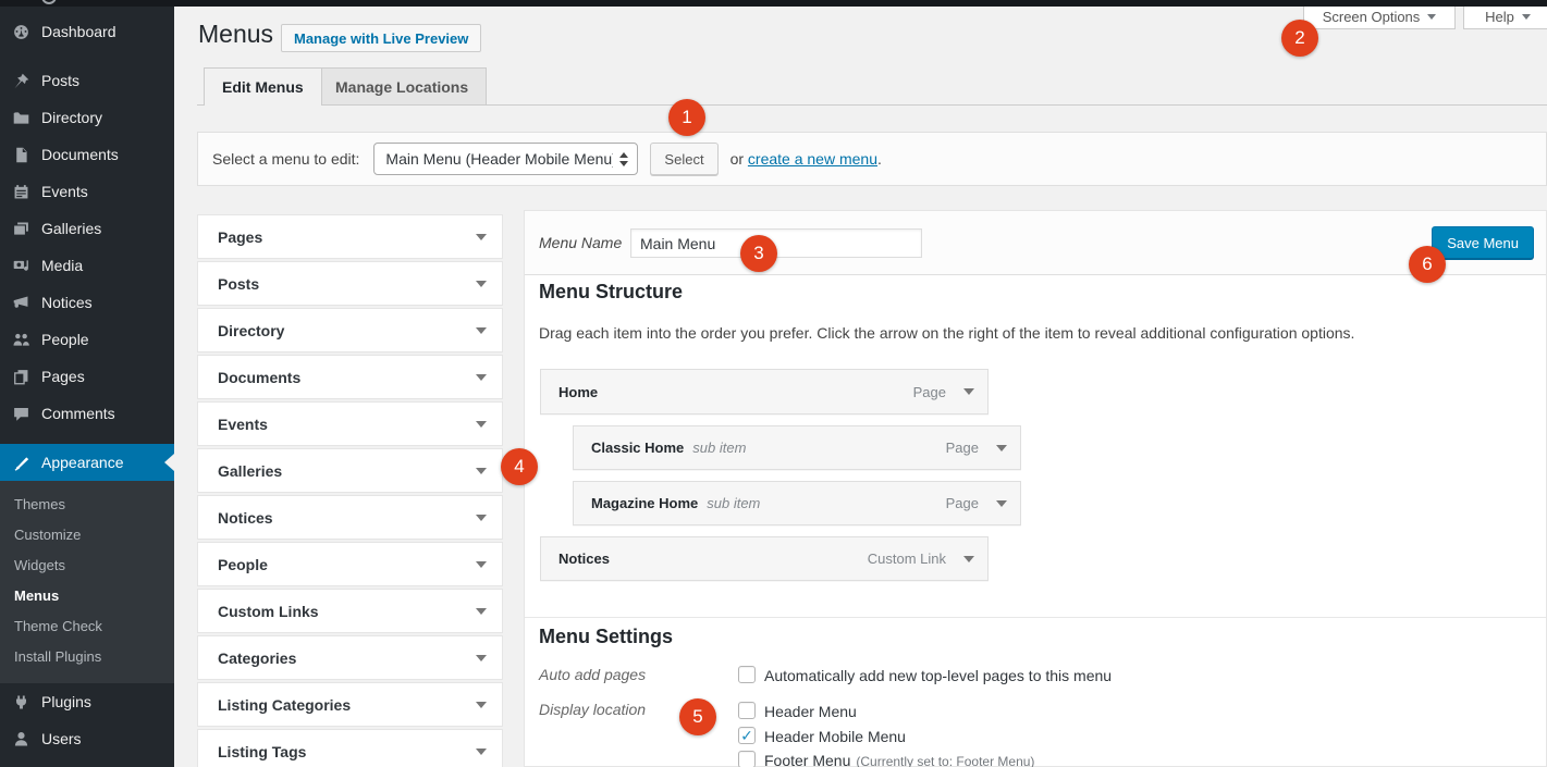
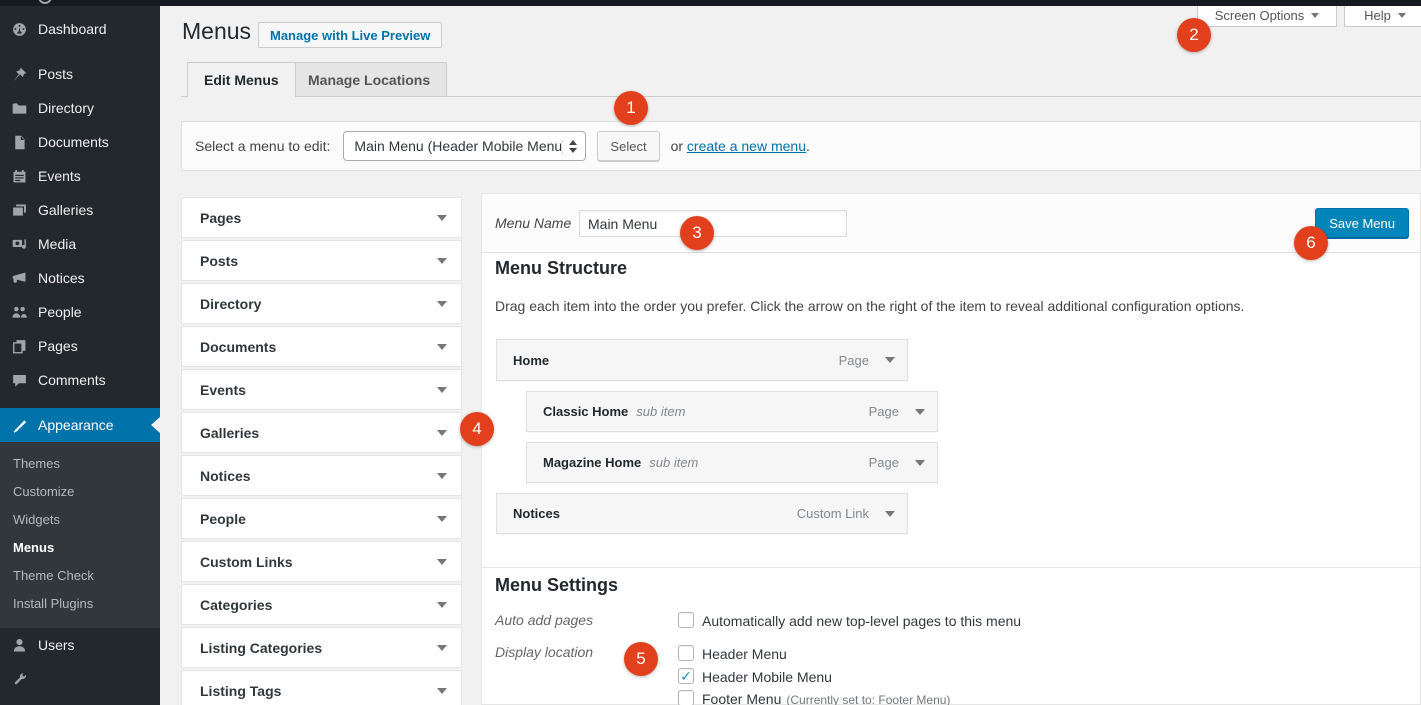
  Dashboard
  Posts
  Directory
  Documents
  Events
  Galleries
  Media
  Notices
  People
  Pages
  Comments
  Appearance
  Themes
  Customize
  Widgets
  Menus
  Theme Check
  Install Plugins
- Plugins
  Users
  Screen Options
  Help
  Menus
  Manage with Live Preview
  Edit Menus
  Manage Locations
  Select a menu to edit:
  Main Menu (Header Mobile Menu
  Select
  or create a new menu.
  Pages
  Posts
  Directory
  Documents
  Events
  Galleries
  Notices
  People
  Custom Links
  Categories
  Listing Categories
  Listing Tags
  Menu Name
  Main Menu
  Save Menu
  Menu Structure
  Drag each item into the order you prefer. Click the arrow on the right of the item to reveal additional configuration options.
  Home
  Page
  Classic Home
  sub item
  Page
  Magazine Home
  sub item
  Page
  Notices
  Custom Link
  Menu Settings
  Auto add pages
  Automatically add new top-level pages to this menu
  Display location
  Header Menu
  ✓
  Header Mobile Menu
  Footer Menu (Currently set to: Footer Menu)
  1
  2
  3
  4
  5
  6
